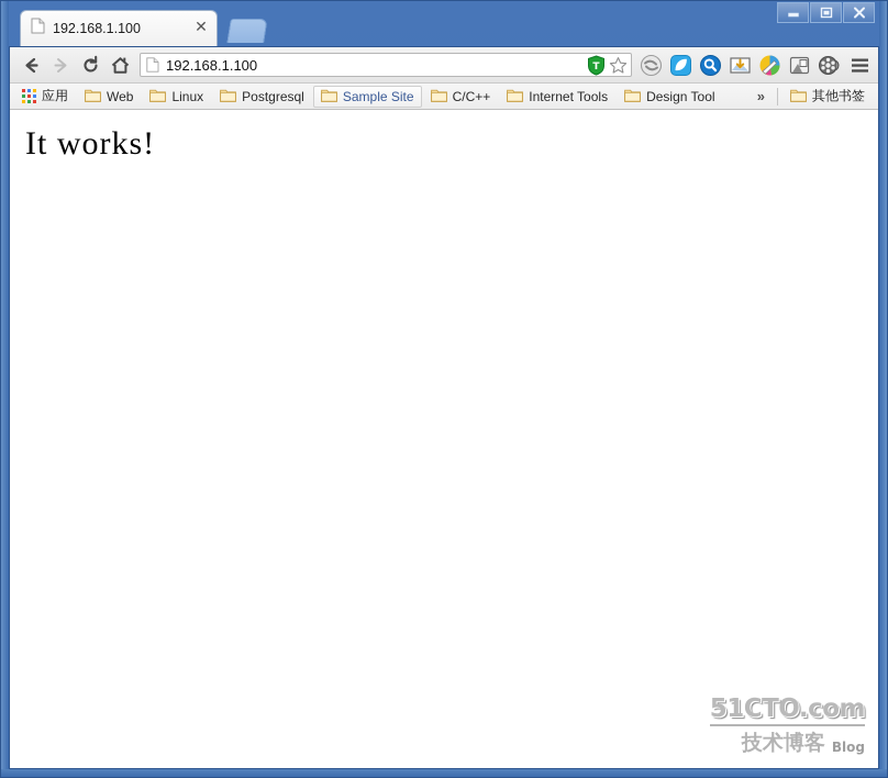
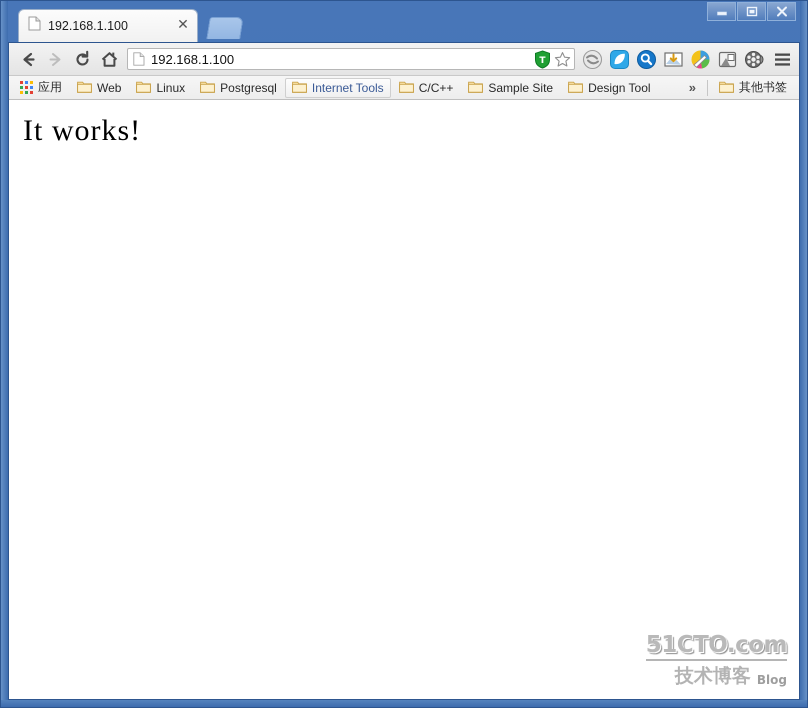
  192.168.1.100
  ✕
  192.168.1.100
  T
  应用
  Web
  Linux
  Postgresql
- Sample Site
+ Internet Tools
  C/C++
- Internet Tools
+ Sample Site
  Design Tool
  »
  其他书签
  It works!
  51CTO.com
  技术博客
  Blog
